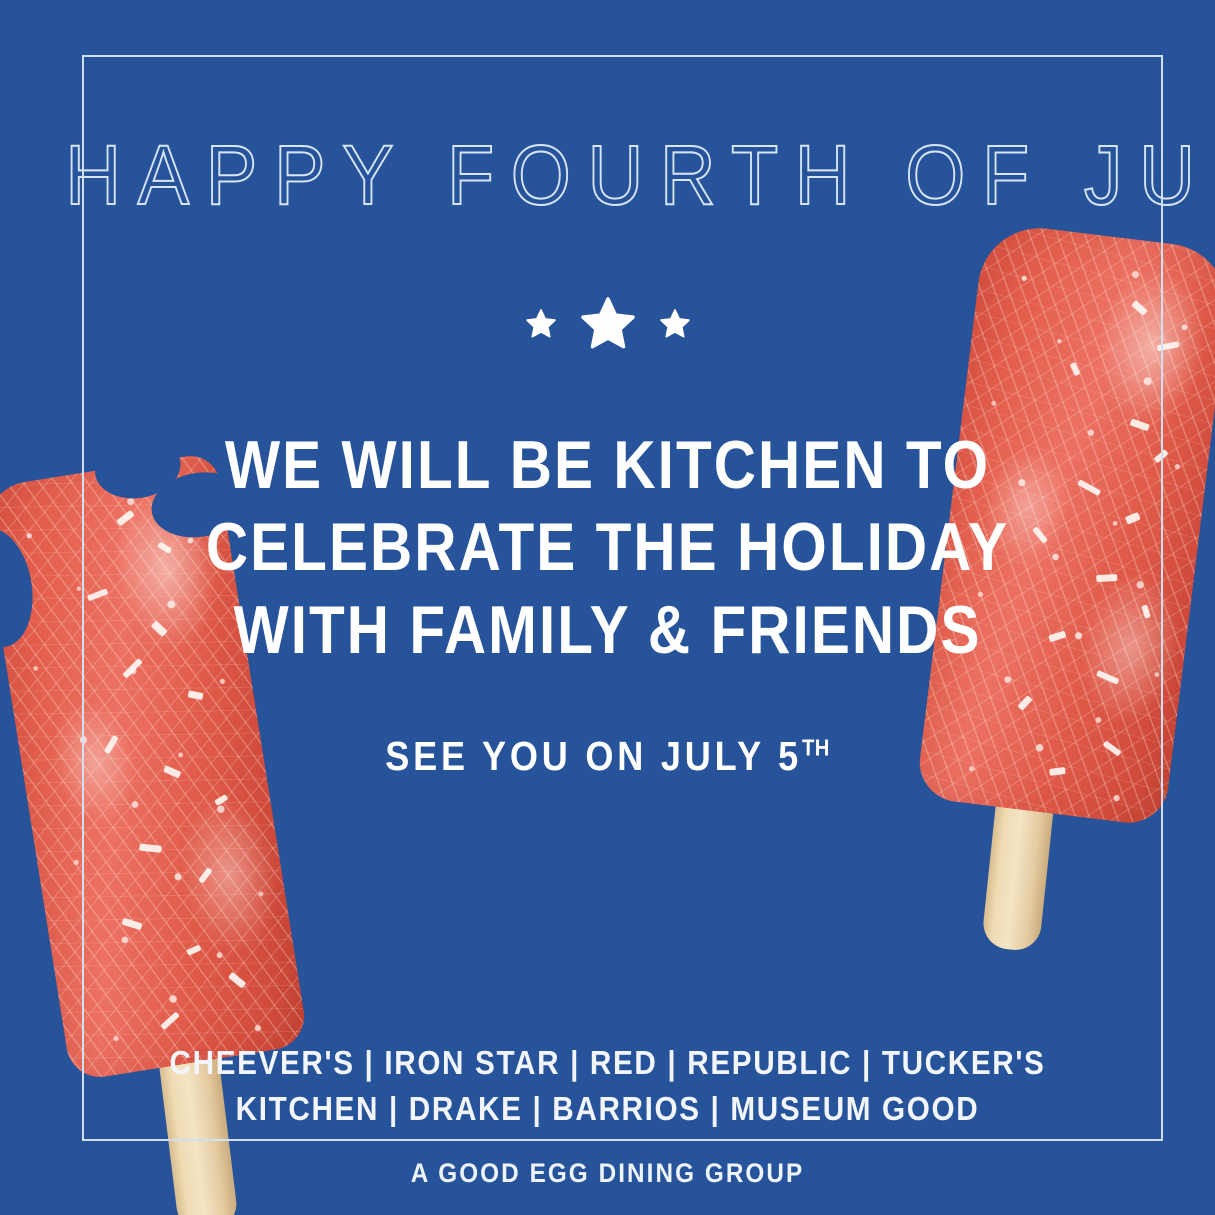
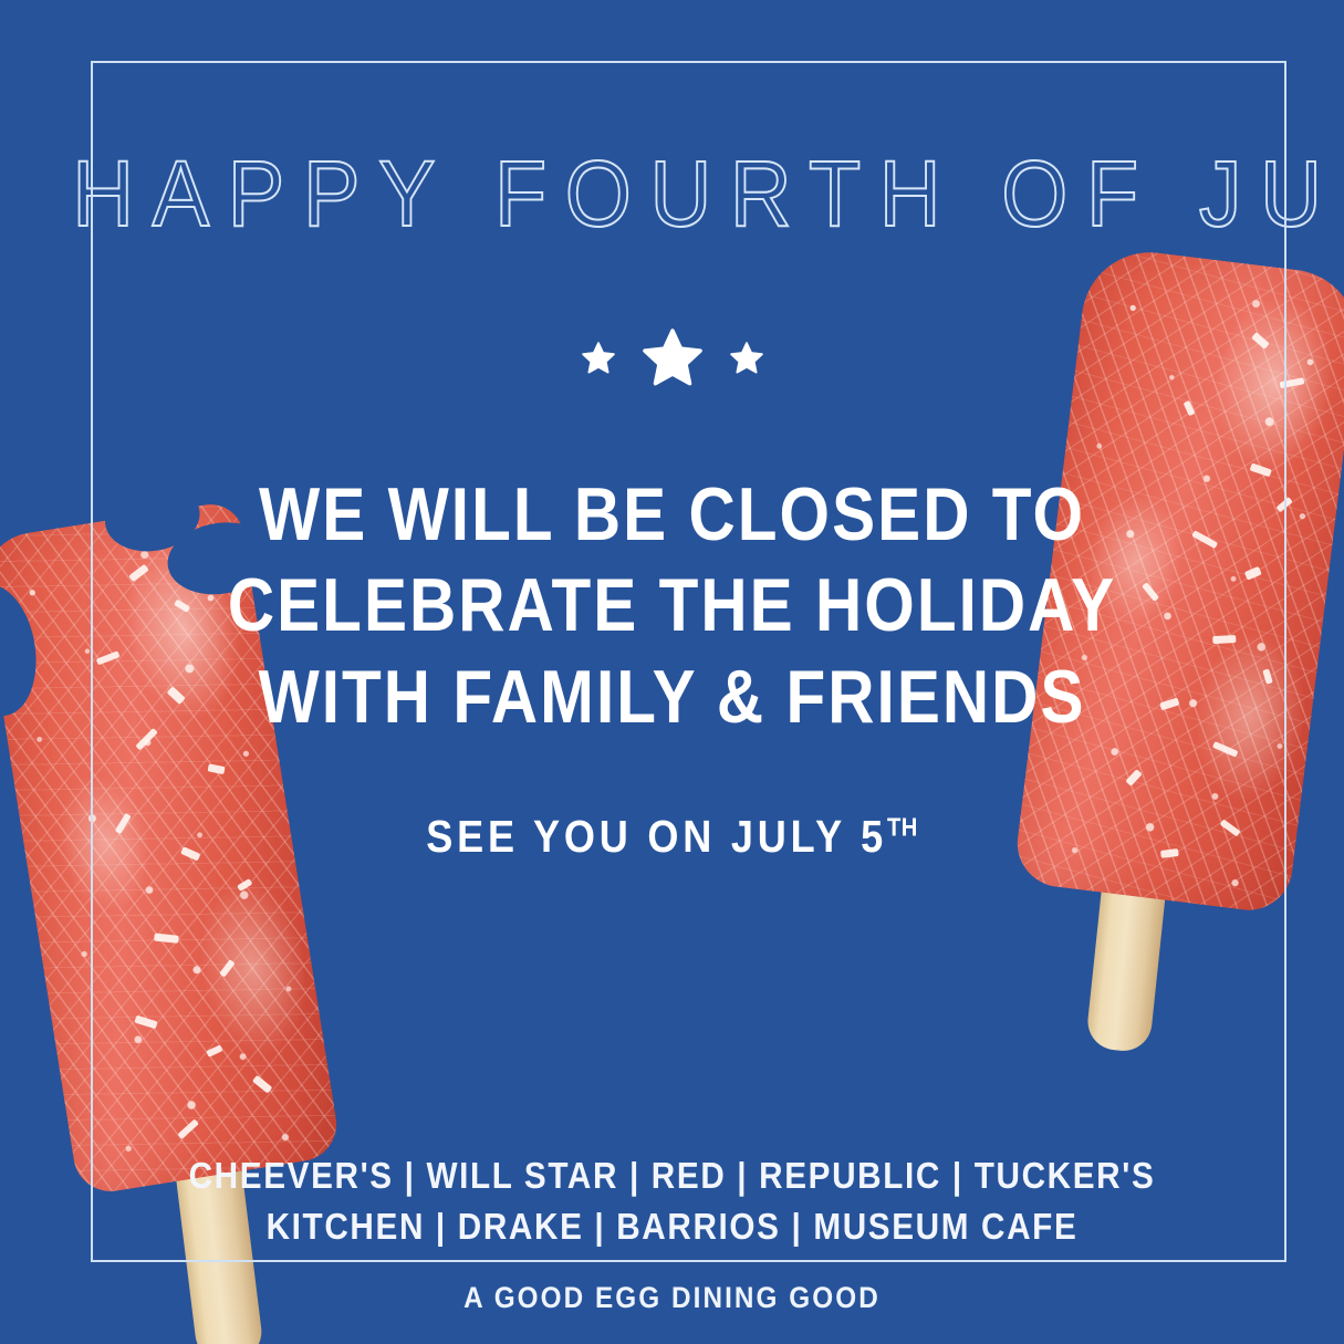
  HAPPY FOURTH OF JU
- WE WILL BE KITCHEN TO
+ WE WILL BE CLOSED TO
  CELEBRATE THE HOLIDAY
  WITH FAMILY & FRIENDS
  SEE YOU ON JULY 5TH
- CHEEVER'S | IRON STAR | RED | REPUBLIC | TUCKER'S
+ CHEEVER'S | WILL STAR | RED | REPUBLIC | TUCKER'S
- KITCHEN | DRAKE | BARRIOS | MUSEUM GOOD
+ KITCHEN | DRAKE | BARRIOS | MUSEUM CAFE
- A GOOD EGG DINING GROUP
+ A GOOD EGG DINING GOOD
